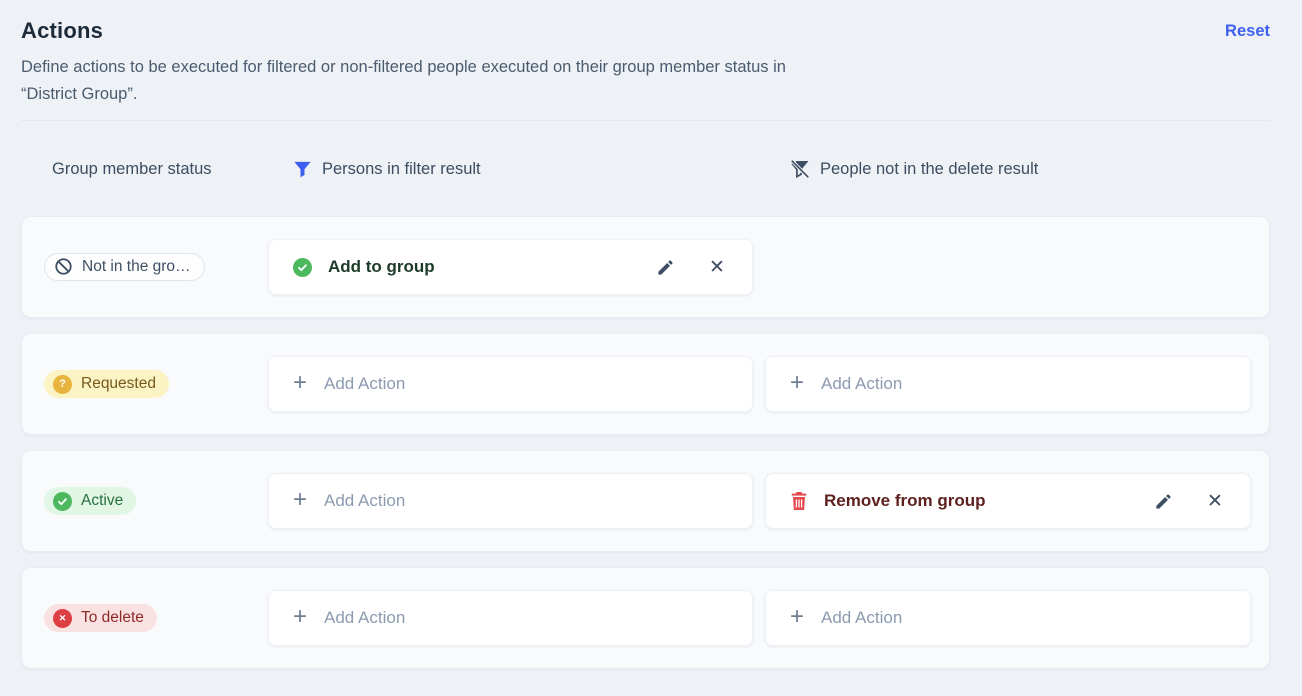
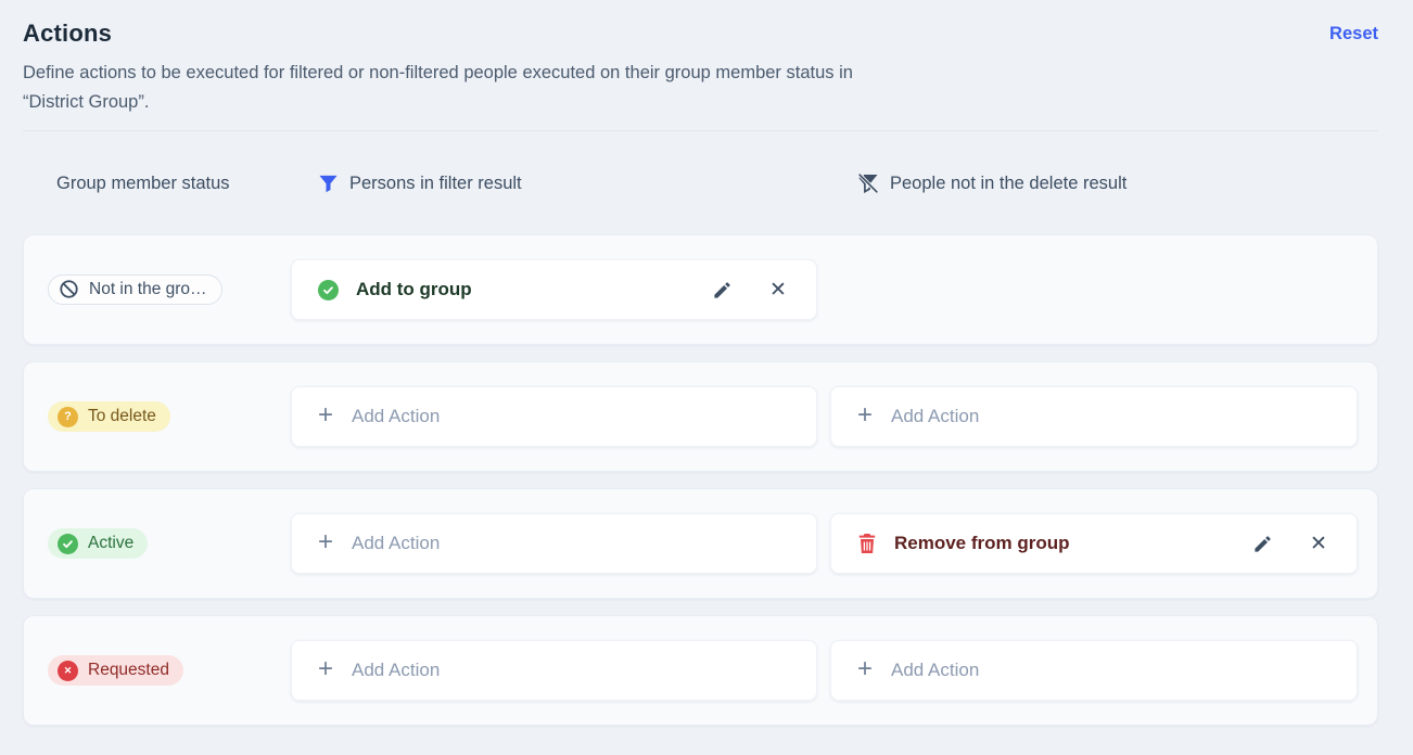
  Actions
  Reset
  Define actions to be executed for filtered or non-filtered people executed on their group member status in
  “District Group”.
  Group member status
  Persons in filter result
  People not in the delete result
  Not in the gro…
  Add to group
  ✕
  ?
- Requested
+ To delete
  +
  Add Action
  +
  Add Action
  Active
  +
  Add Action
  Remove from group
  ✕
  ✕
- To delete
+ Requested
  +
  Add Action
  +
  Add Action
